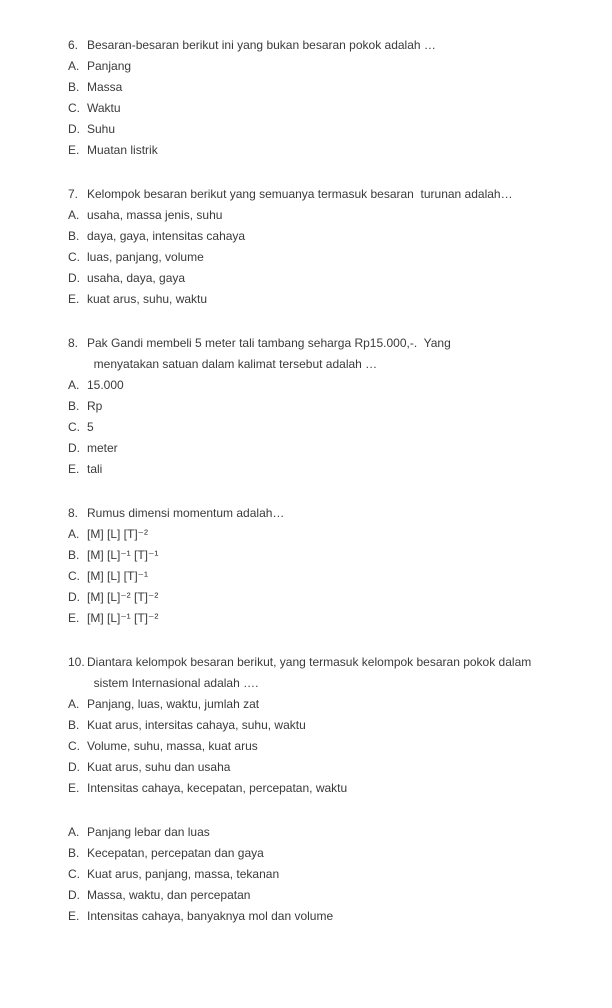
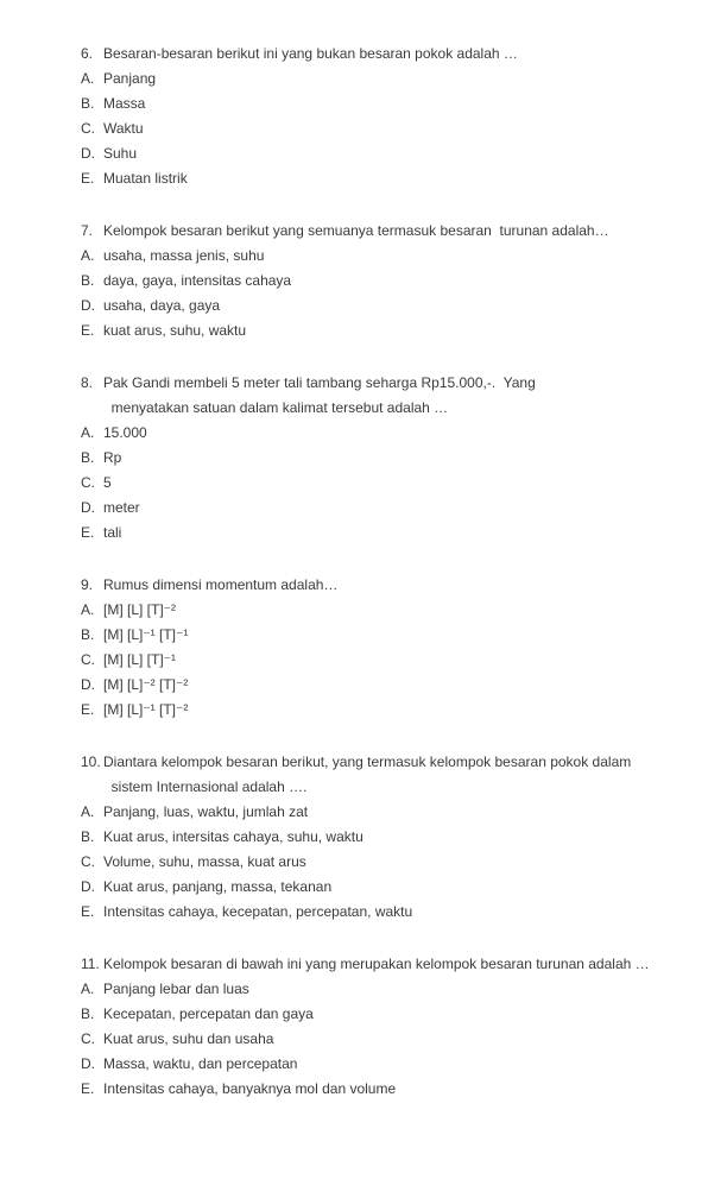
  6. Besaran-besaran berikut ini yang bukan besaran pokok adalah …
  A. Panjang
  B. Massa
  C. Waktu
  D. Suhu
  E. Muatan listrik
  7. Kelompok besaran berikut yang semuanya termasuk besaran turunan adalah…
  A. usaha, massa jenis, suhu
  B. daya, gaya, intensitas cahaya
- C. luas, panjang, volume
  D. usaha, daya, gaya
  E. kuat arus, suhu, waktu
  8. Pak Gandi membeli 5 meter tali tambang seharga Rp15.000,-. Yang
  menyatakan satuan dalam kalimat tersebut adalah …
  A. 15.000
  B. Rp
  C. 5
  D. meter
  E. tali
- 8. Rumus dimensi momentum adalah…
+ 9. Rumus dimensi momentum adalah…
  A. [M] [L] [T]⁻²
  B. [M] [L]⁻¹ [T]⁻¹
  C. [M] [L] [T]⁻¹
  D. [M] [L]⁻² [T]⁻²
  E. [M] [L]⁻¹ [T]⁻²
  10. Diantara kelompok besaran berikut, yang termasuk kelompok besaran pokok dalam
  sistem Internasional adalah ….
  A. Panjang, luas, waktu, jumlah zat
  B. Kuat arus, intersitas cahaya, suhu, waktu
  C. Volume, suhu, massa, kuat arus
- D. Kuat arus, suhu dan usaha
+ D. Kuat arus, panjang, massa, tekanan
  E. Intensitas cahaya, kecepatan, percepatan, waktu
+ 11. Kelompok besaran di bawah ini yang merupakan kelompok besaran turunan adalah …
  A. Panjang lebar dan luas
  B. Kecepatan, percepatan dan gaya
- C. Kuat arus, panjang, massa, tekanan
+ C. Kuat arus, suhu dan usaha
  D. Massa, waktu, dan percepatan
  E. Intensitas cahaya, banyaknya mol dan volume
